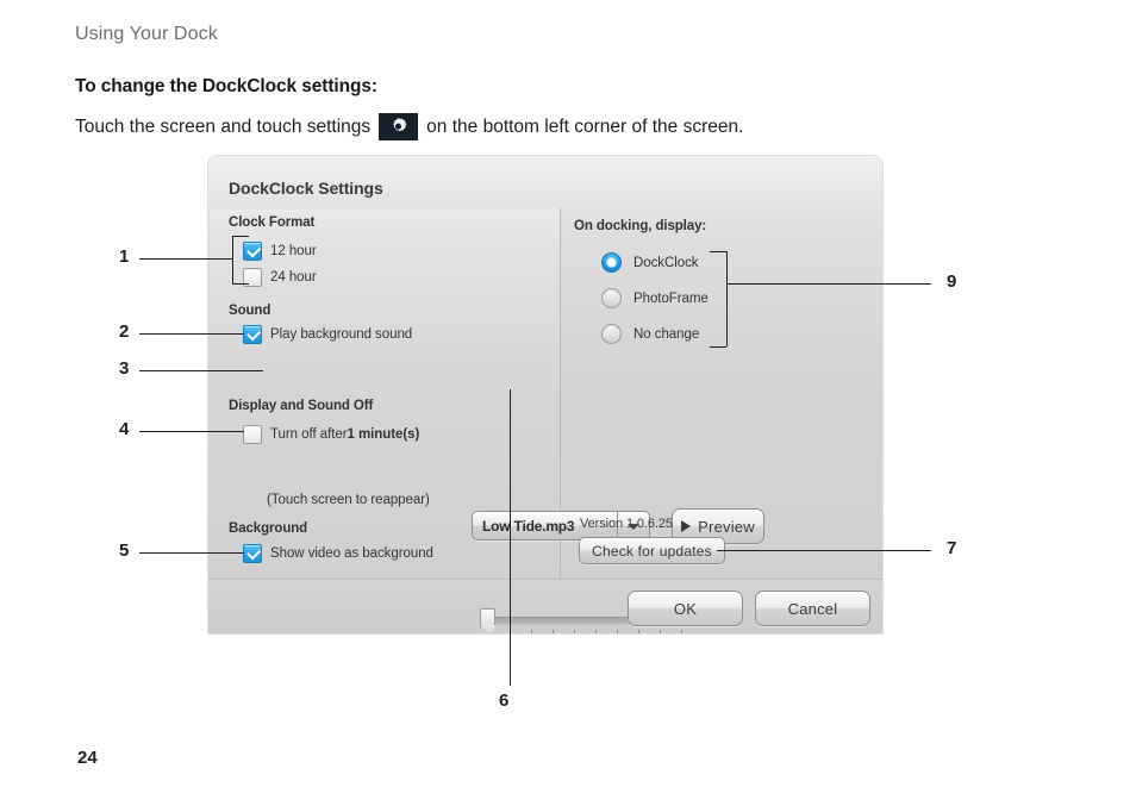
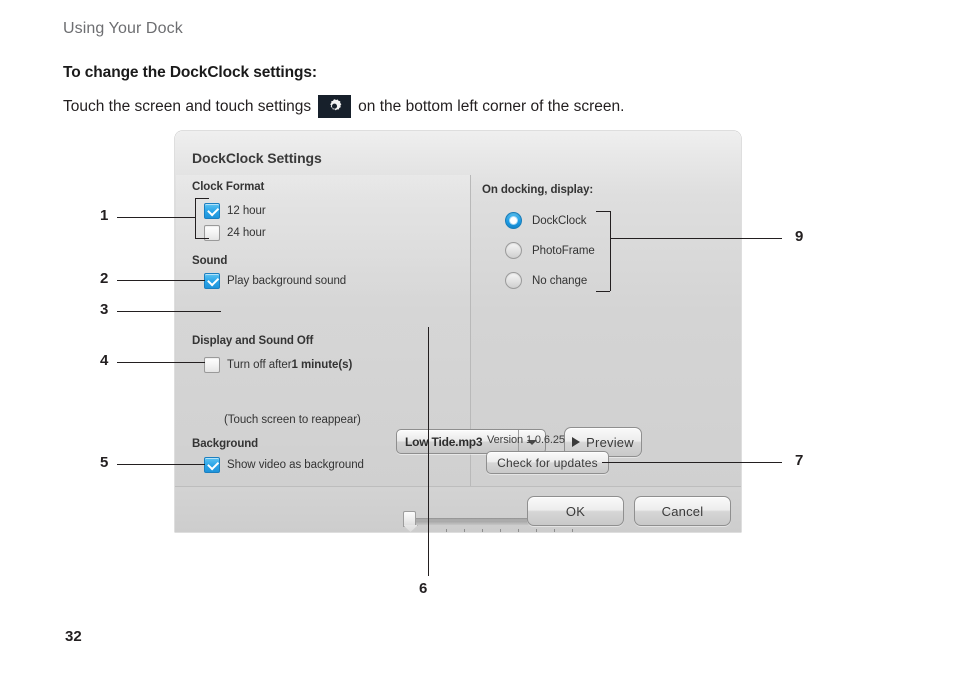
  Using Your Dock
  To change the DockClock settings:
  Touch the screen and touch settings
  on the bottom left corner of the screen.
- 24
+ 32
  DockClock Settings
  Clock Format
  12 hour
  24 hour
  Sound
  Play background sound
  Low Tide.mp3
  Preview
  Display and Sound Off
  Turn off after1 minute(s)
  (Touch screen to reappear)
  Background
  Show video as background
  On docking, display:
  DockClock
  PhotoFrame
  No change
  Version 1.0.6.25
  Check for updates
  OK
  Cancel
  1
  2
  3
  4
  5
  6
  7
  9
